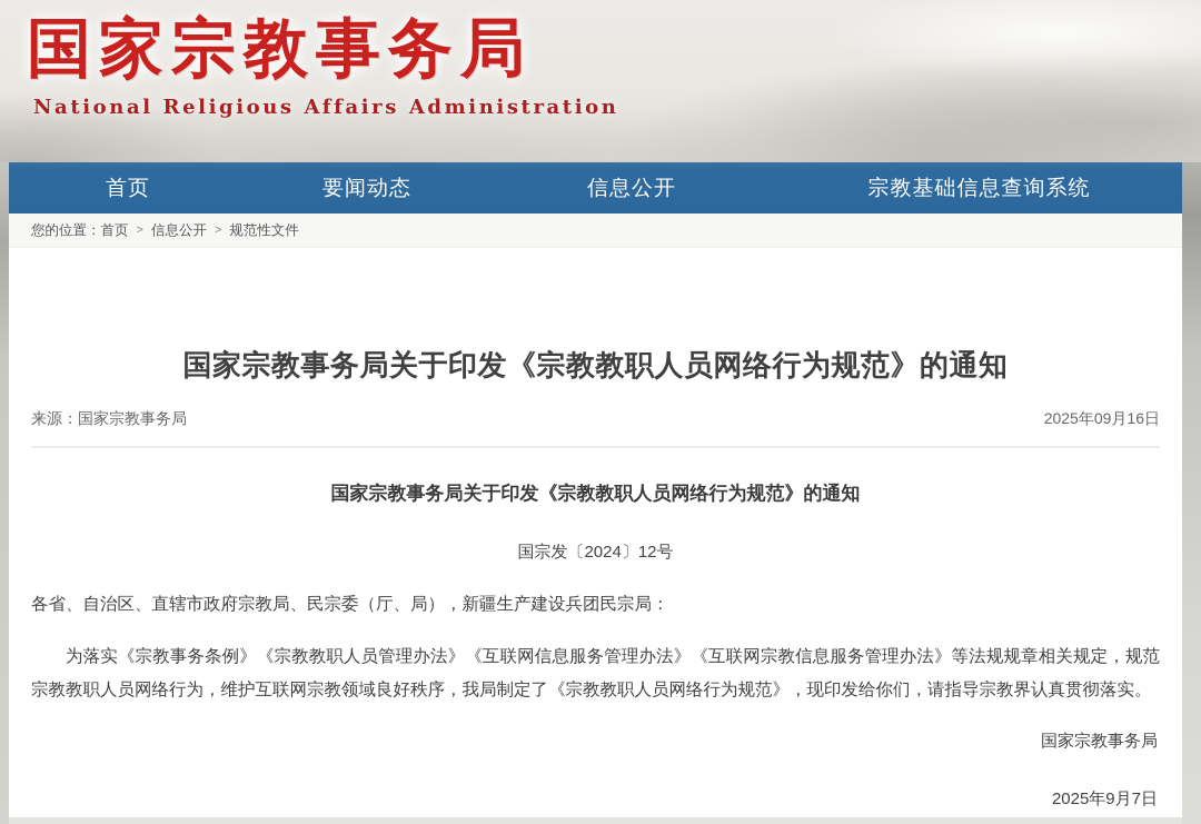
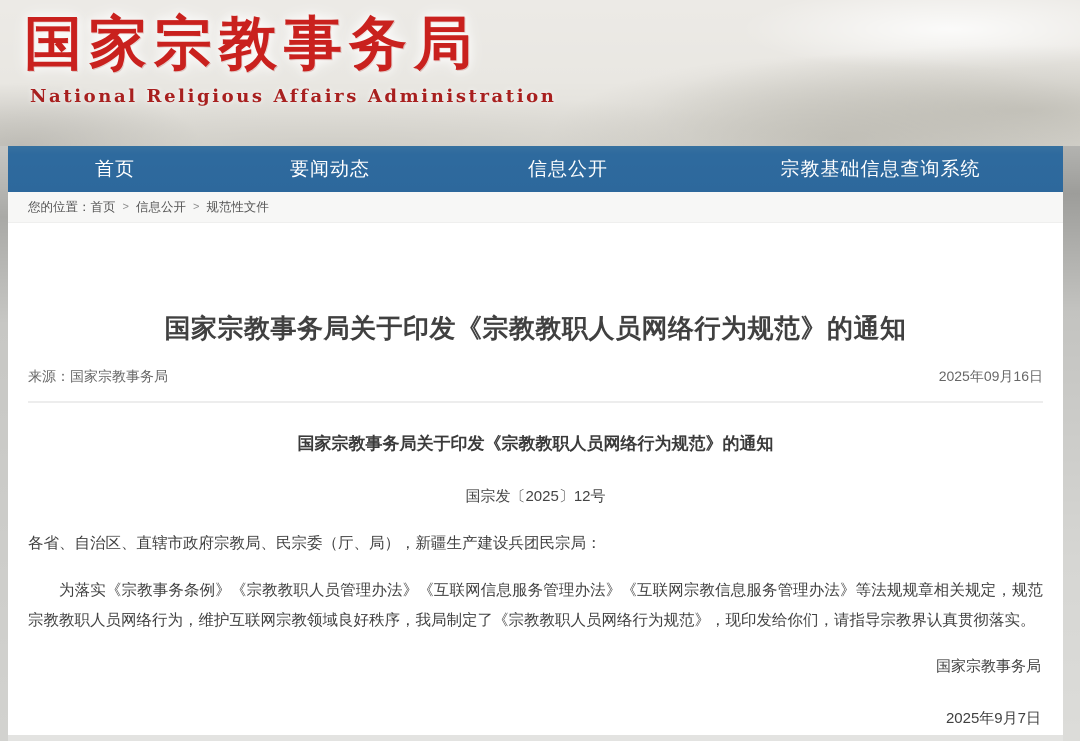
  国家宗教事务局
  National Religious Affairs Administration
  首页
  要闻动态
  信息公开
  宗教基础信息查询系统
  您的位置：
  首页
  >
  信息公开
  >
  规范性文件
  国家宗教事务局关于印发《宗教教职人员网络行为规范》的通知
  来源：国家宗教事务局
  2025年09月16日
  国家宗教事务局关于印发《宗教教职人员网络行为规范》的通知
- 国宗发〔2024〕12号
+ 国宗发〔2025〕12号
  各省、自治区、直辖市政府宗教局、民宗委（厅、局），新疆生产建设兵团民宗局：
  为落实《宗教事务条例》《宗教教职人员管理办法》《互联网信息服务管理办法》《互联网宗教信息服务管理办法》等法规规章相关规定，规范宗教教职人员网络行为，维护互联网宗教领域良好秩序，我局制定了《宗教教职人员网络行为规范》，现印发给你们，请指导宗教界认真贯彻落实。
  国家宗教事务局
  2025年9月7日
